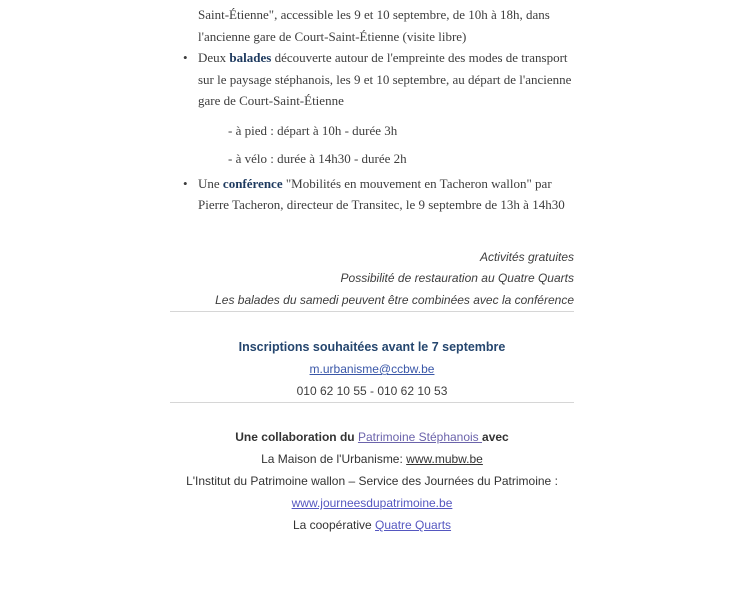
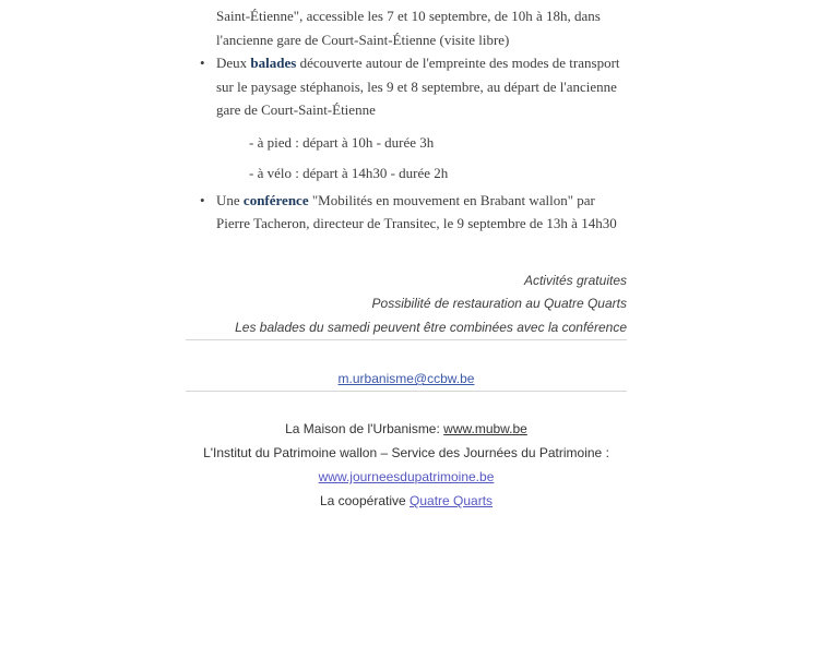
- Saint-Étienne", accessible les 9 et 10 septembre, de 10h à 18h, dans
+ Saint-Étienne", accessible les 7 et 10 septembre, de 10h à 18h, dans
  l'ancienne gare de Court-Saint-Étienne (visite libre)
  Deux balades découverte autour de l'empreinte des modes de transport
- sur le paysage stéphanois, les 9 et 10 septembre, au départ de l'ancienne
+ sur le paysage stéphanois, les 9 et 8 septembre, au départ de l'ancienne
  gare de Court-Saint-Étienne
  - à pied : départ à 10h - durée 3h
- - à vélo : durée à 14h30 - durée 2h
+ - à vélo : départ à 14h30 - durée 2h
- Une conférence "Mobilités en mouvement en Tacheron wallon" par
+ Une conférence "Mobilités en mouvement en Brabant wallon" par
  Pierre Tacheron, directeur de Transitec, le 9 septembre de 13h à 14h30
  Activités gratuites
  Possibilité de restauration au Quatre Quarts
  Les balades du samedi peuvent être combinées avec la conférence
- Inscriptions souhaitées avant le 7 septembre
  m.urbanisme@ccbw.be
- 010 62 10 55 - 010 62 10 53
- Une collaboration du Patrimoine Stéphanois avec
  La Maison de l'Urbanisme: www.mubw.be
  L'Institut du Patrimoine wallon – Service des Journées du Patrimoine :
  www.journeesdupatrimoine.be
  La coopérative Quatre Quarts
